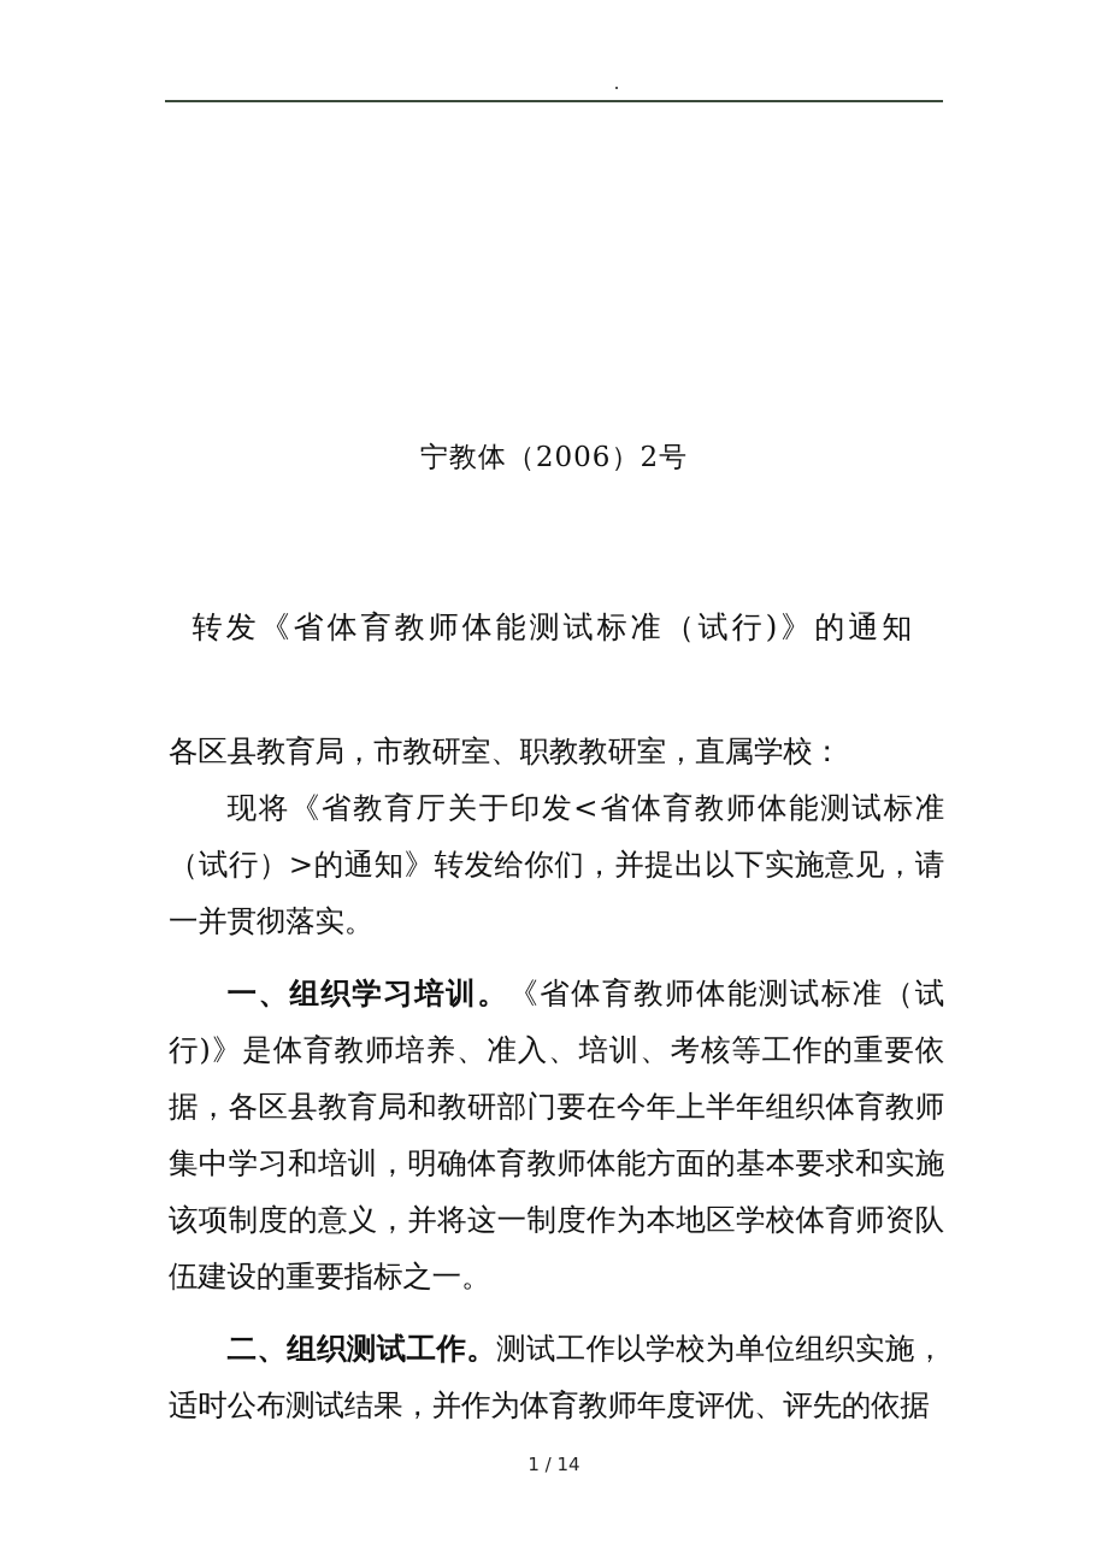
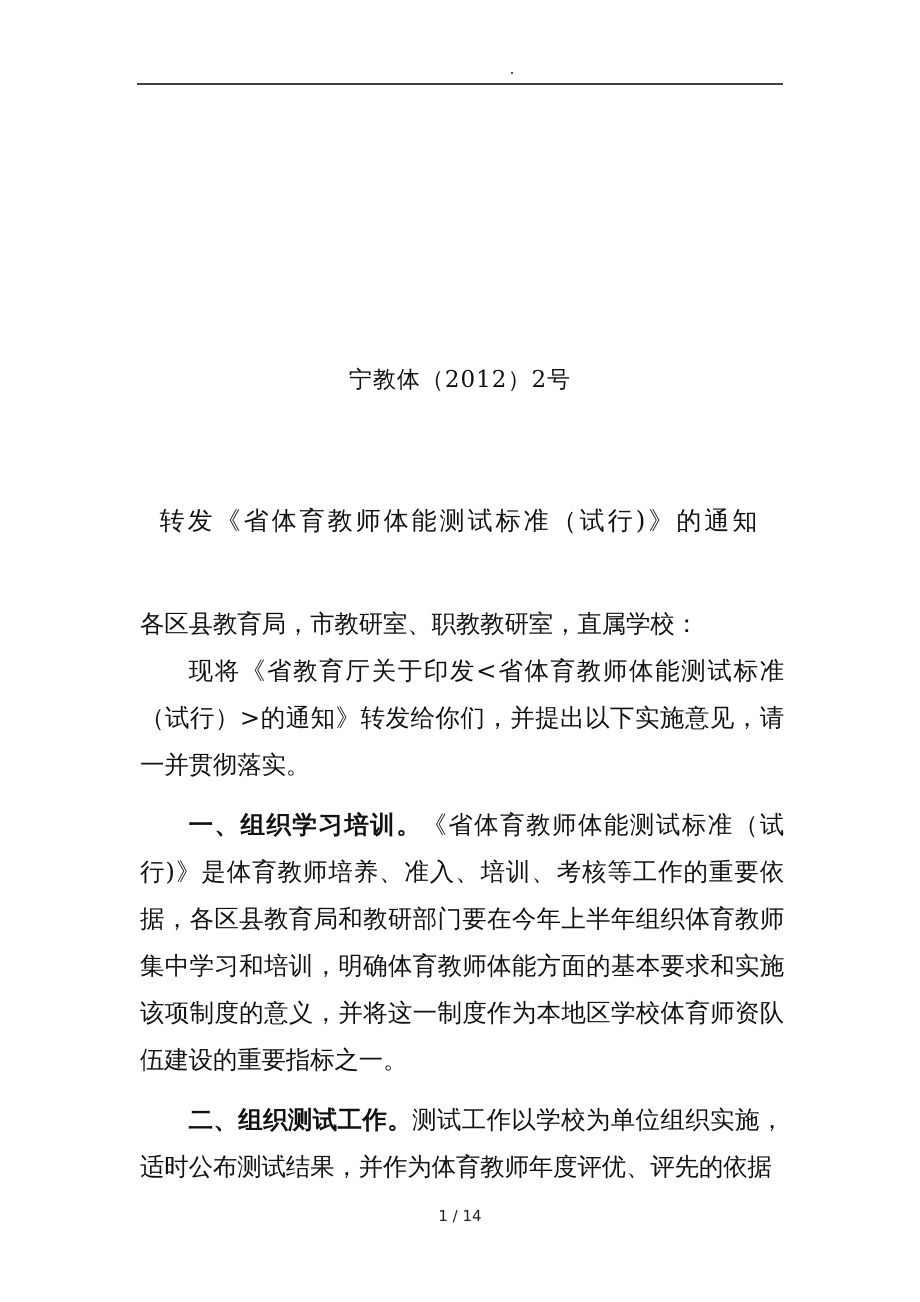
- 宁教体（2006）2号
+ 宁教体（2012）2号
  转发《省体育教师体能测试标准（试行)》的通知
  各区县教育局，市教研室、职教教研室，直属学校：
  现将《省教育厅关于印发<省体育教师体能测试标准（试行）>的通知》转发给你们，并提出以下实施意见，请一并贯彻落实。
  一、组织学习培训。《省体育教师体能测试标准（试行)》是体育教师培养、准入、培训、考核等工作的重要依据，各区县教育局和教研部门要在今年上半年组织体育教师集中学习和培训，明确体育教师体能方面的基本要求和实施该项制度的意义，并将这一制度作为本地区学校体育师资队伍建设的重要指标之一。
  二、组织测试工作。测试工作以学校为单位组织实施，适时公布测试结果，并作为体育教师年度评优、评先的依据
  1 / 14
